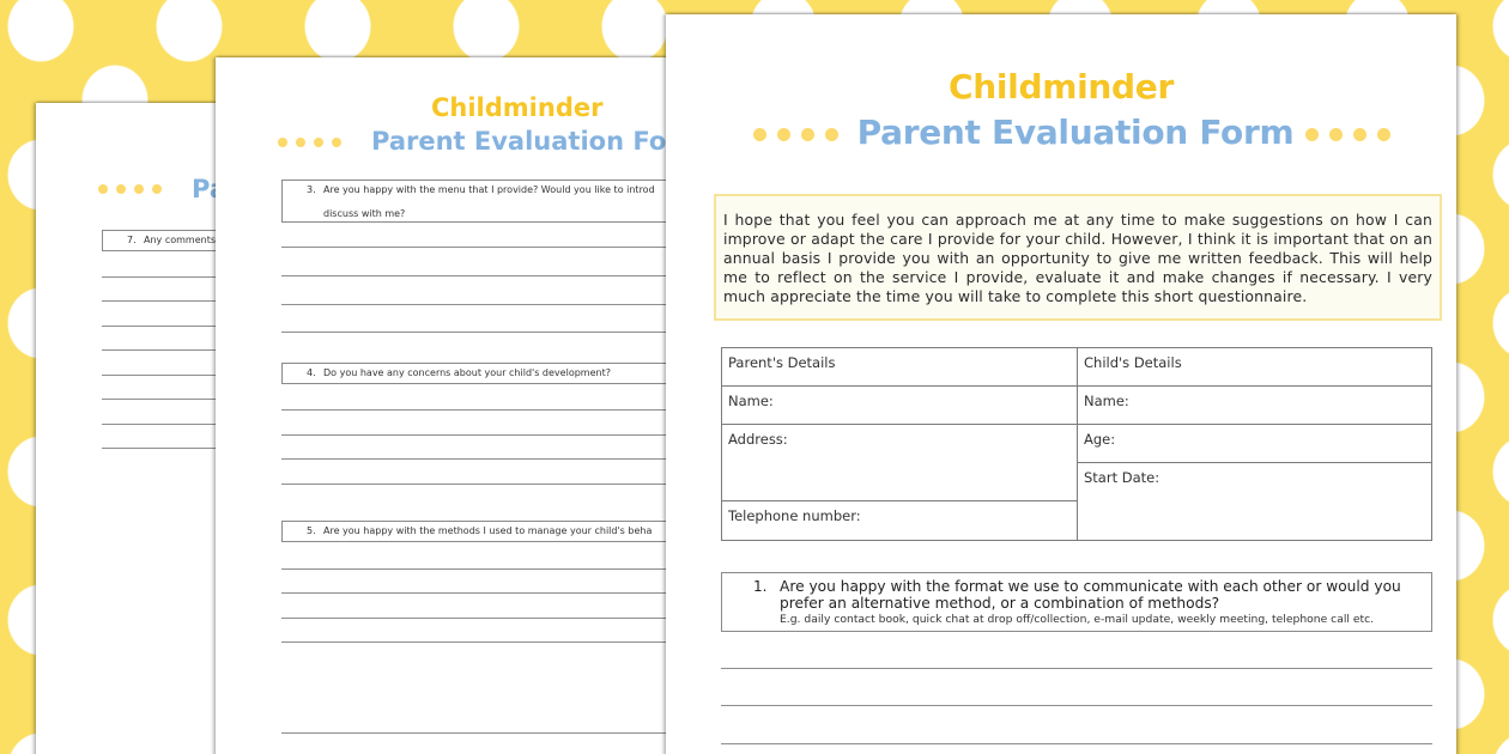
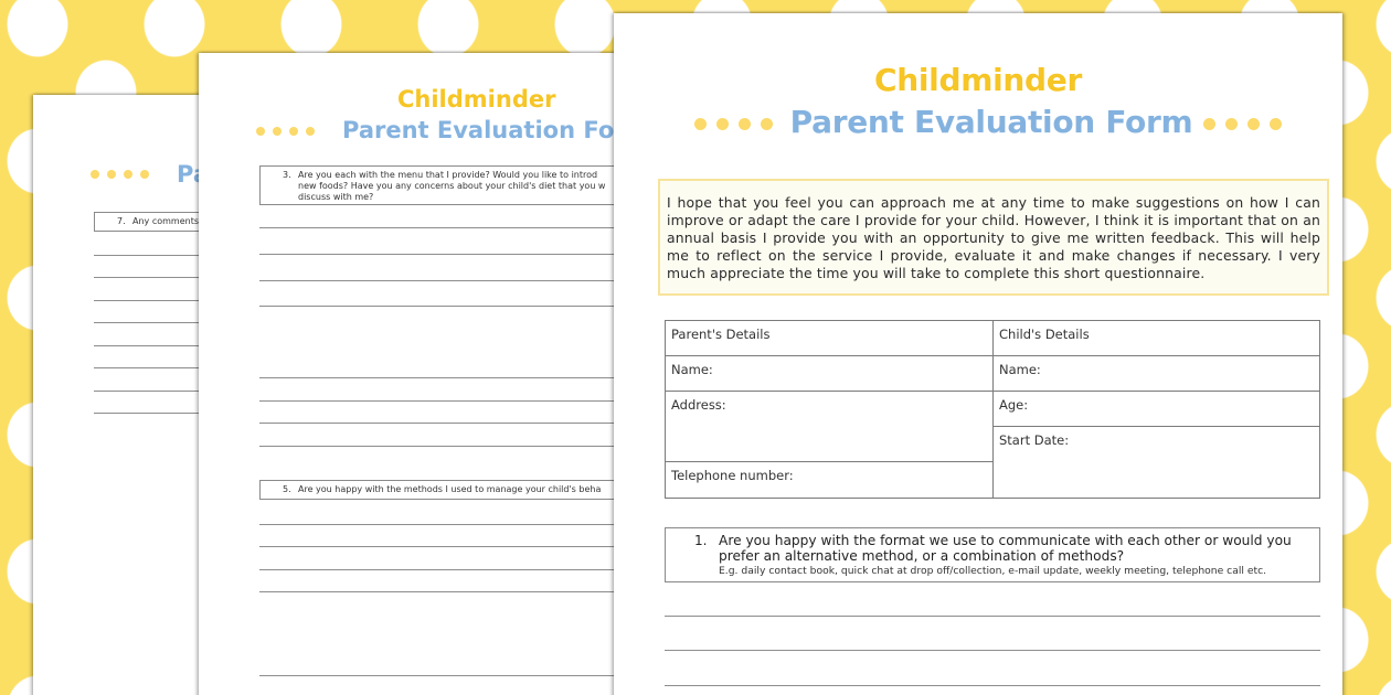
  7.
  Any comments
  Childminder
  Parent Evaluation Fo
  3.
- Are you happy with the menu that I provide? Would you like to introd
+ Are you each with the menu that I provide? Would you like to introd
+ new foods? Have you any concerns about your child's diet that you w
  discuss with me?
- 4.
- Do you have any concerns about your child's development?
  5.
  Are you happy with the methods I used to manage your child's beha
  Childminder
  Parent Evaluation Form
  I hope that you feel you can approach me at any time to make suggestions on how I can improve or adapt the care I provide for your child. However, I think it is important that on an annual basis I provide you with an opportunity to give me written feedback. This will help me to reflect on the service I provide, evaluate it and make changes if necessary. I very much appreciate the time you will take to complete this short questionnaire.
  Parent's Details
  Name:
  Address:
  Telephone number:
  Child's Details
  Name:
  Age:
  Start Date:
  1.
  Are you happy with the format we use to communicate with each other or would you prefer an alternative method, or a combination of methods?
  E.g. daily contact book, quick chat at drop off/collection, e-mail update, weekly meeting, telephone call etc.
